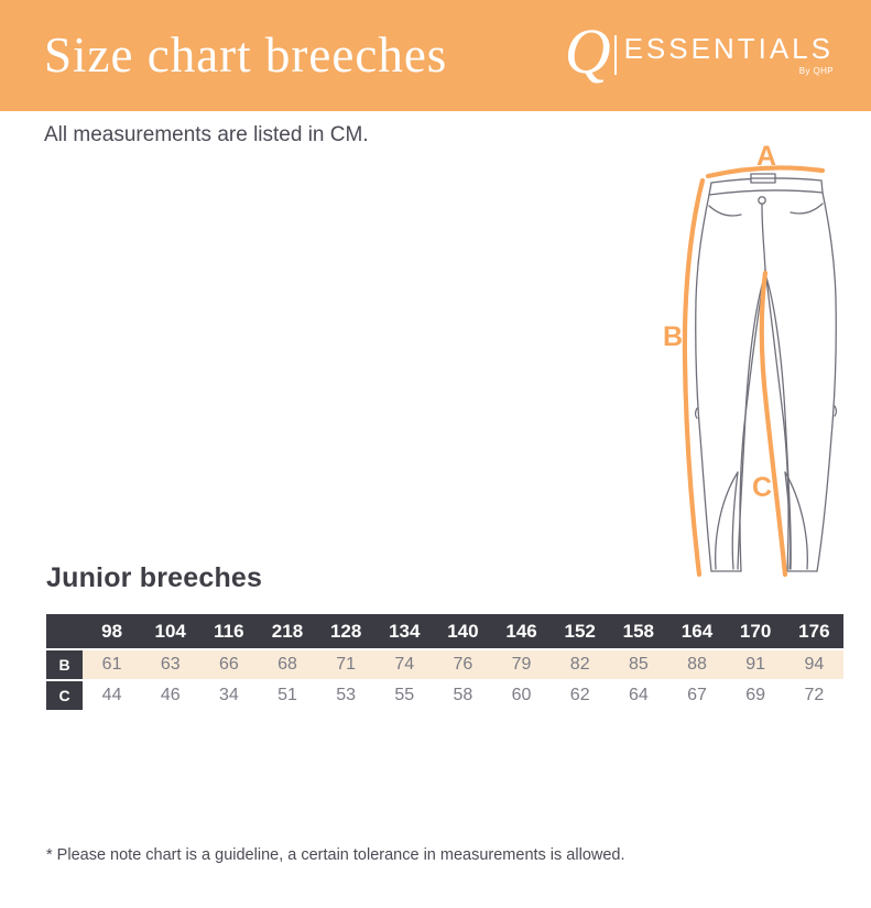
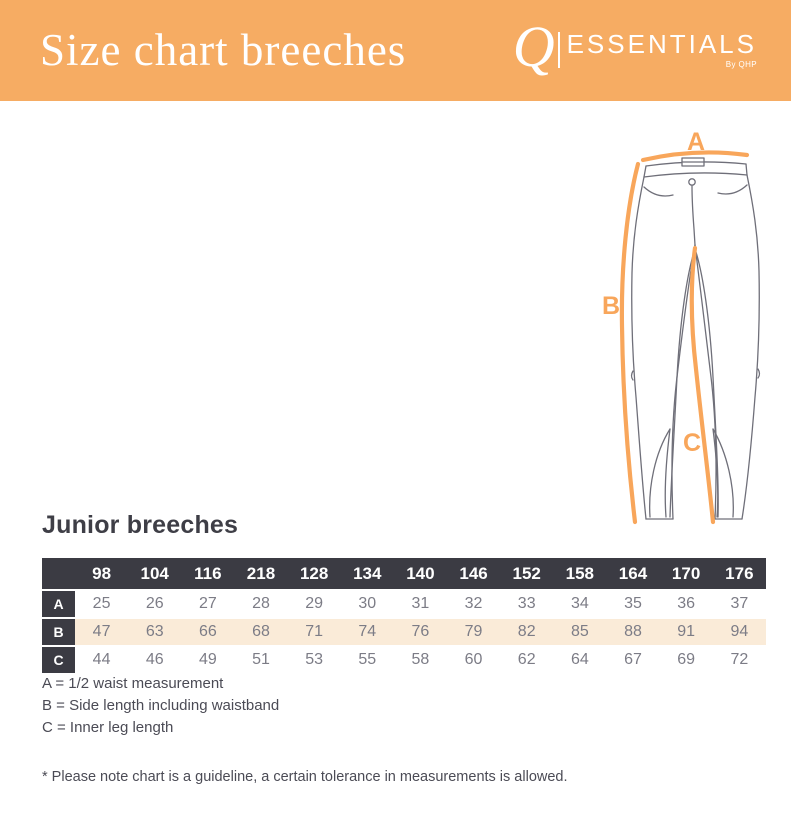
  Size chart breeches
  Q
  ESSENTIALS
  By QHP
- All measurements are listed in CM.
  A
  B
  C
  Junior breeches
  	98	104	116	218	128	134	140	146	152	158	164	170	176
+ A	25	26	27	28	29	30	31	32	33	34	35	36	37
- B	61	63	66	68	71	74	76	79	82	85	88	91	94
+ B	47	63	66	68	71	74	76	79	82	85	88	91	94
- C	44	46	34	51	53	55	58	60	62	64	67	69	72
+ C	44	46	49	51	53	55	58	60	62	64	67	69	72
+ A = 1/2 waist measurement
+ B = Side length including waistband
+ C = Inner leg length
  * Please note chart is a guideline, a certain tolerance in measurements is allowed.
